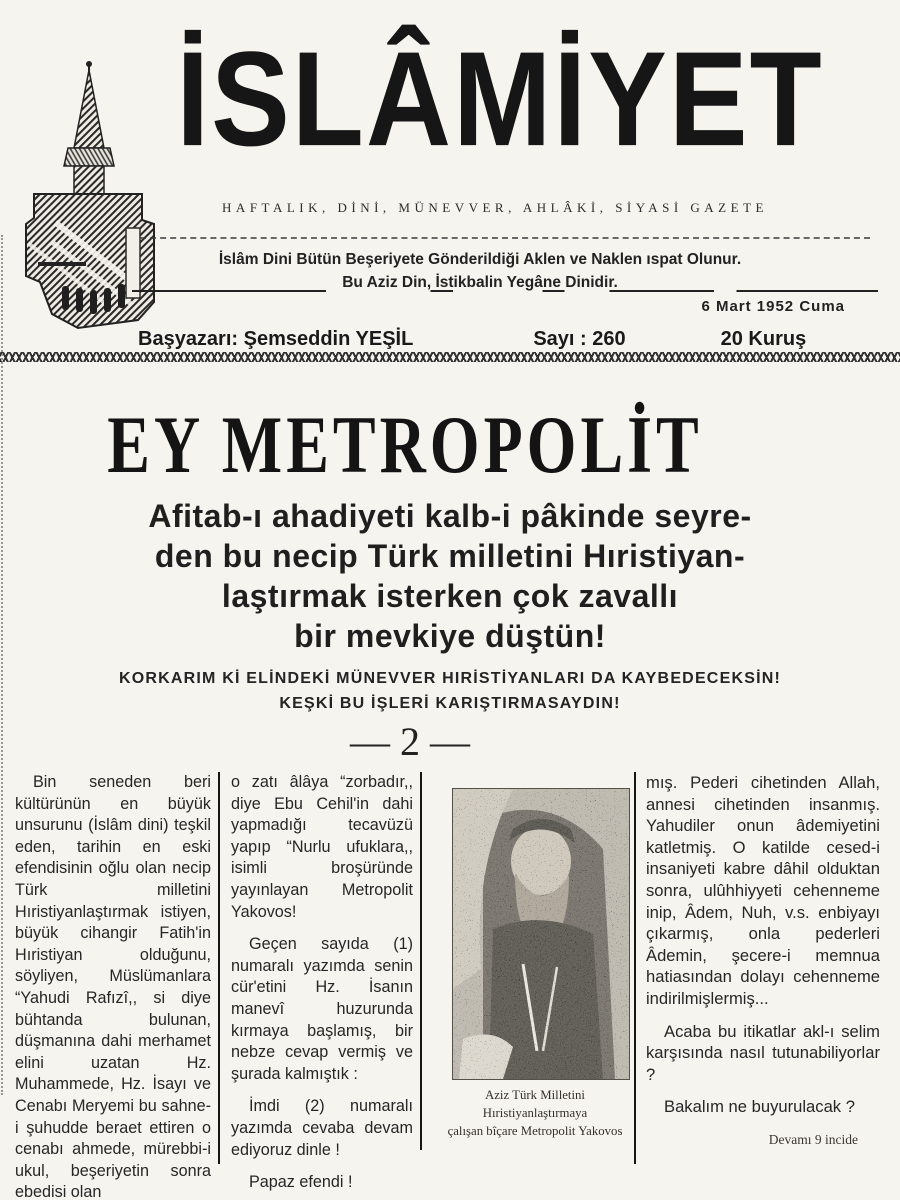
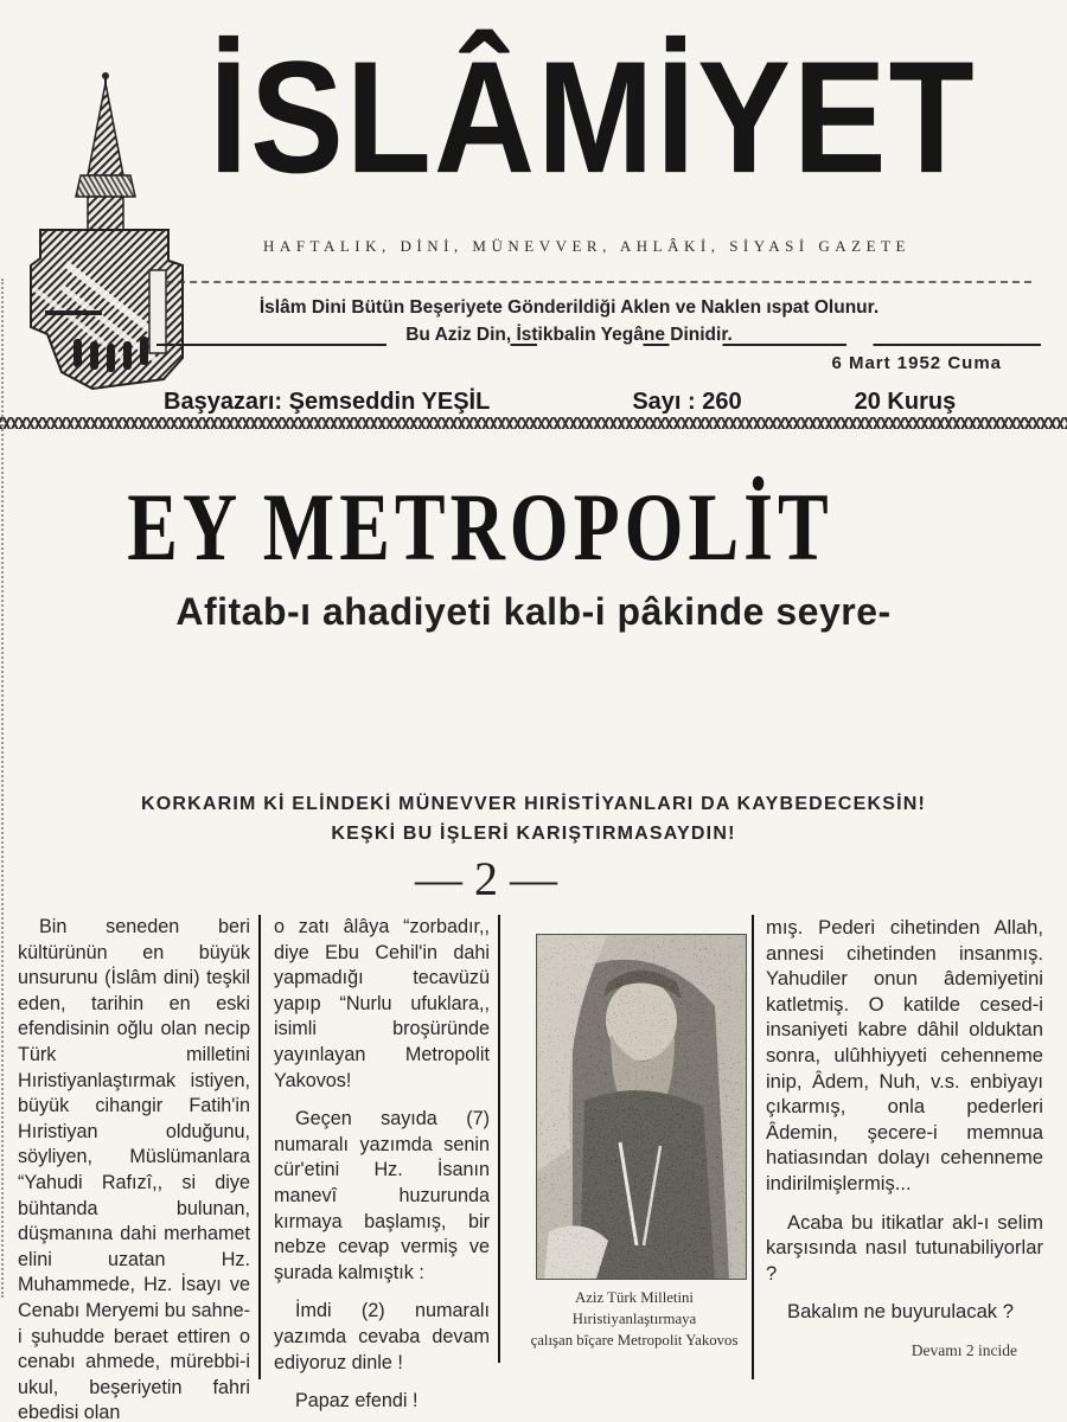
  İSLÂMİYET
  HAFTALIK, DİNİ, MÜNEVVER, AHLÂKİ, SİYASİ GAZETE
  İslâm Dini Bütün Beşeriyete Gönderildiği Aklen ve Naklen ıspat Olunur.
  Bu Aziz Din, İstikbalin Yegâne Dinidir.
  6 Mart 1952 Cuma
  Başyazarı: Şemseddin YEŞİL
  Sayı : 260
  20 Kuruş
  EY METROPOLİT
  Afitab-ı ahadiyeti kalb-i pâkinde seyre-
- den bu necip Türk milletini Hıristiyan-
- laştırmak isterken çok zavallı
- bir mevkiye düştün!
  KORKARIM Kİ ELİNDEKİ MÜNEVVER HIRİSTİYANLARI DA KAYBEDECEKSİN!
  KEŞKİ BU İŞLERİ KARIŞTIRMASAYDIN!
  — 2 —
- Bin seneden beri kültürünün en büyük unsurunu (İslâm dini) teşkil eden, tarihin en eski efendisinin oğlu olan necip Türk milletini Hıristiyanlaştırmak istiyen, büyük cihangir Fatih'in Hıristiyan olduğunu, söyliyen, Müslümanlara “Yahudi Rafızî,, si diye bühtanda bulunan, düşmanına dahi merhamet elini uzatan Hz. Muhammede, Hz. İsayı ve Cenabı Meryemi bu sahne-i şuhudde beraet ettiren o cenabı ahmede, mürebbi-i ukul, beşeriyetin sonra ebedisi olan
+ Bin seneden beri kültürünün en büyük unsurunu (İslâm dini) teşkil eden, tarihin en eski efendisinin oğlu olan necip Türk milletini Hıristiyanlaştırmak istiyen, büyük cihangir Fatih'in Hıristiyan olduğunu, söyliyen, Müslümanlara “Yahudi Rafızî,, si diye bühtanda bulunan, düşmanına dahi merhamet elini uzatan Hz. Muhammede, Hz. İsayı ve Cenabı Meryemi bu sahne-i şuhudde beraet ettiren o cenabı ahmede, mürebbi-i ukul, beşeriyetin fahri ebedisi olan
  o zatı âlâya “zorbadır,, diye Ebu Cehil'in dahi yapmadığı tecavüzü yapıp “Nurlu ufuklara,, isimli broşüründe yayınlayan Metropolit Yakovos!
- Geçen sayıda (1) numaralı yazımda senin cür'etini Hz. İsanın manevî huzurunda kırmaya başlamış, bir nebze cevap vermiş ve şurada kalmıştık :
+ Geçen sayıda (7) numaralı yazımda senin cür'etini Hz. İsanın manevî huzurunda kırmaya başlamış, bir nebze cevap vermiş ve şurada kalmıştık :
  İmdi (2) numaralı yazımda cevaba devam ediyoruz dinle !
  Papaz efendi !
  Aziz Türk Milletini Hıristiyanlaştırmaya
  çalışan bîçare Metropolit Yakovos
  mış. Pederi cihetinden Allah, annesi cihetinden insanmış. Yahudiler onun âdemiyetini katletmiş. O katilde cesed-i insaniyeti kabre dâhil olduktan sonra, ulûhhiyyeti cehenneme inip, Âdem, Nuh, v.s. enbiyayı çıkarmış, onla pederleri Âdemin, şecere-i memnua hatiasından dolayı cehenneme indirilmişlermiş...
  Acaba bu itikatlar akl-ı selim karşısında nasıl tutunabiliyorlar ?
  Bakalım ne buyurulacak ?
- Devamı 9 incide
+ Devamı 2 incide
